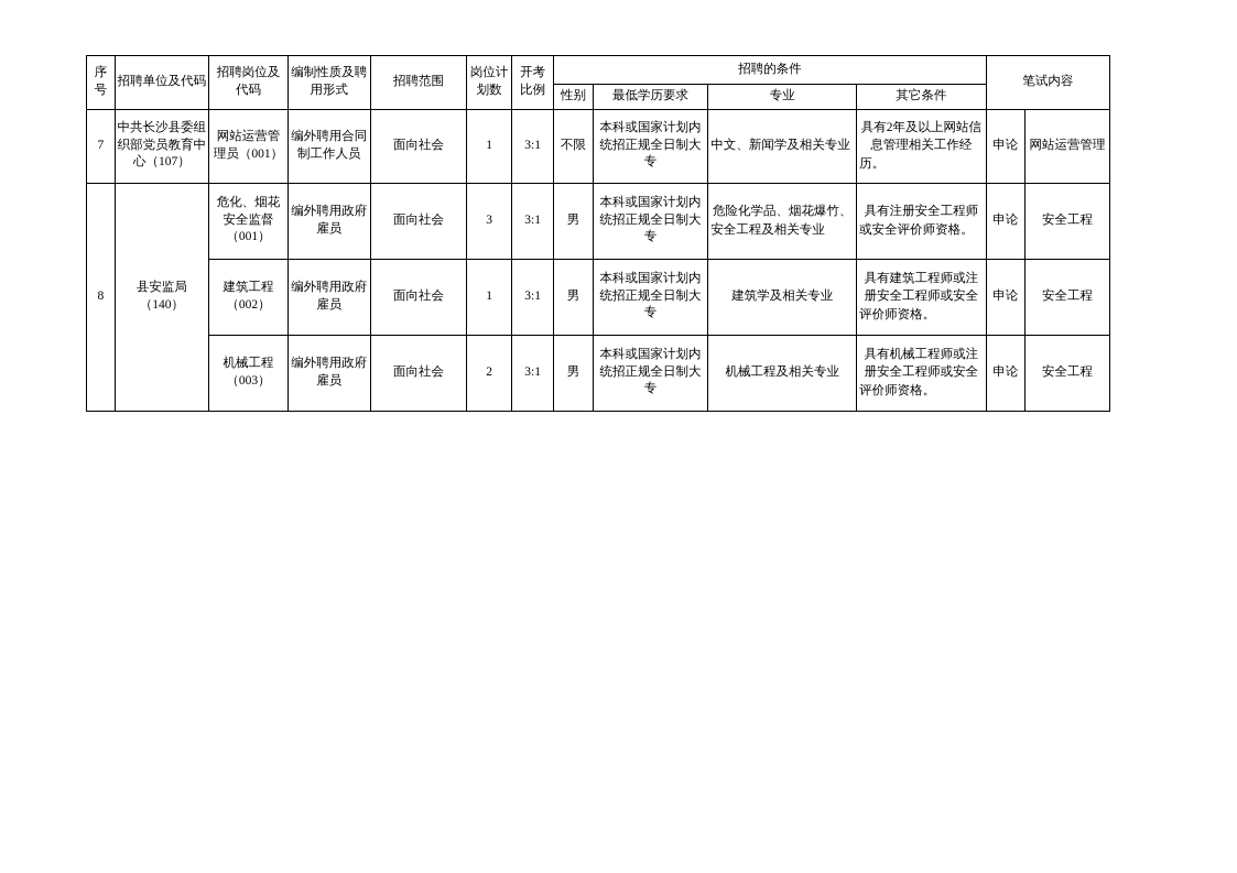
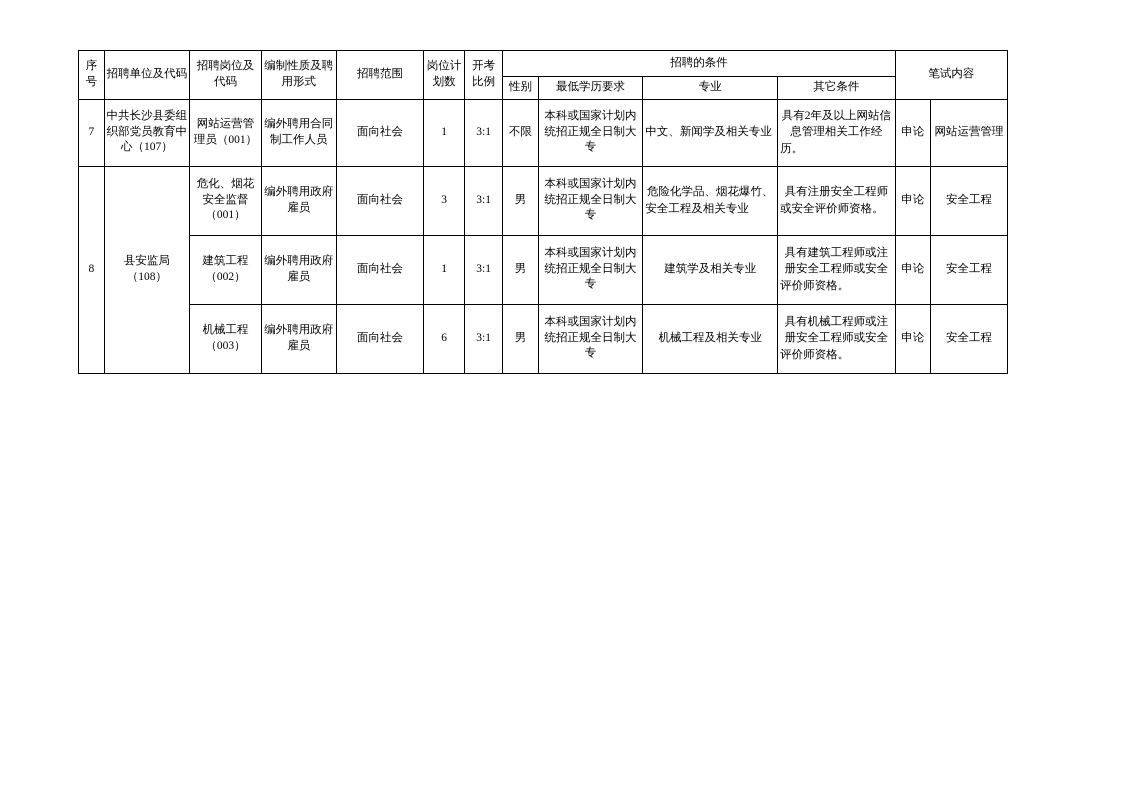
  序号	招聘单位及代码	招聘岗位及代码	编制性质及聘用形式	招聘范围	岗位计划数	开考比例	招聘的条件	笔试内容
  性别	最低学历要求	专业	其它条件
  7	中共长沙县委组织部党员教育中心（107）	网站运营管理员（001）	编外聘用合同制工作人员	面向社会	1	3:1	不限	本科或国家计划内统招正规全日制大专	中文、新闻学及相关专业	具有2年及以上网站信息管理相关工作经历。	申论	网站运营管理
- 8	县安监局（140）	危化、烟花安全监督（001）	编外聘用政府雇员	面向社会	3	3:1	男	本科或国家计划内统招正规全日制大专	危险化学品、烟花爆竹、安全工程及相关专业	具有注册安全工程师或安全评价师资格。	申论	安全工程
+ 8	县安监局（108）	危化、烟花安全监督（001）	编外聘用政府雇员	面向社会	3	3:1	男	本科或国家计划内统招正规全日制大专	危险化学品、烟花爆竹、安全工程及相关专业	具有注册安全工程师或安全评价师资格。	申论	安全工程
  建筑工程（002）	编外聘用政府雇员	面向社会	1	3:1	男	本科或国家计划内统招正规全日制大专	建筑学及相关专业	具有建筑工程师或注册安全工程师或安全评价师资格。	申论	安全工程
- 机械工程（003）	编外聘用政府雇员	面向社会	2	3:1	男	本科或国家计划内统招正规全日制大专	机械工程及相关专业	具有机械工程师或注册安全工程师或安全评价师资格。	申论	安全工程
+ 机械工程（003）	编外聘用政府雇员	面向社会	6	3:1	男	本科或国家计划内统招正规全日制大专	机械工程及相关专业	具有机械工程师或注册安全工程师或安全评价师资格。	申论	安全工程
